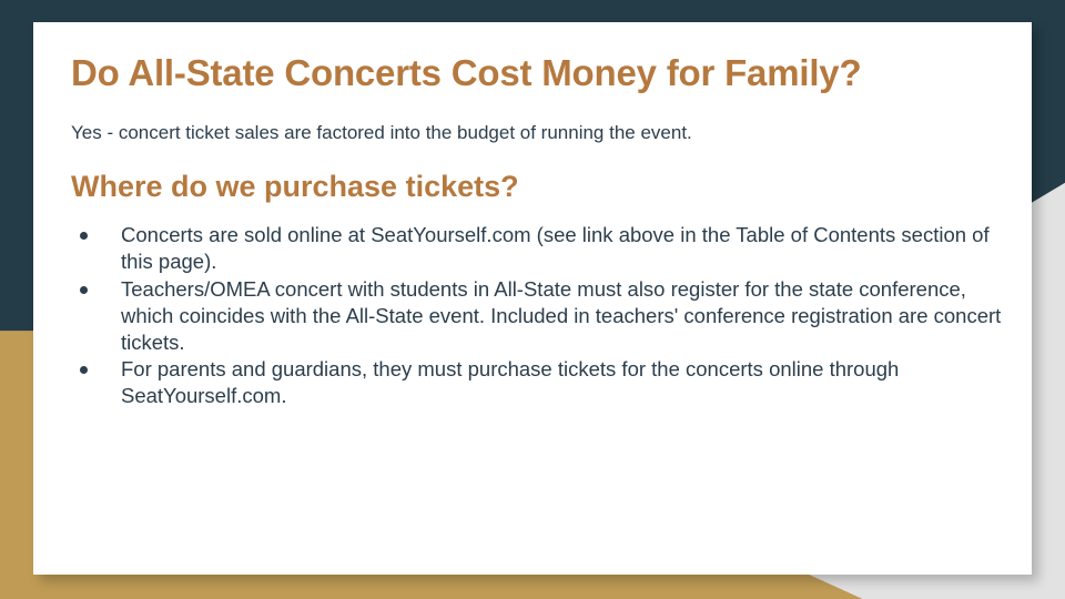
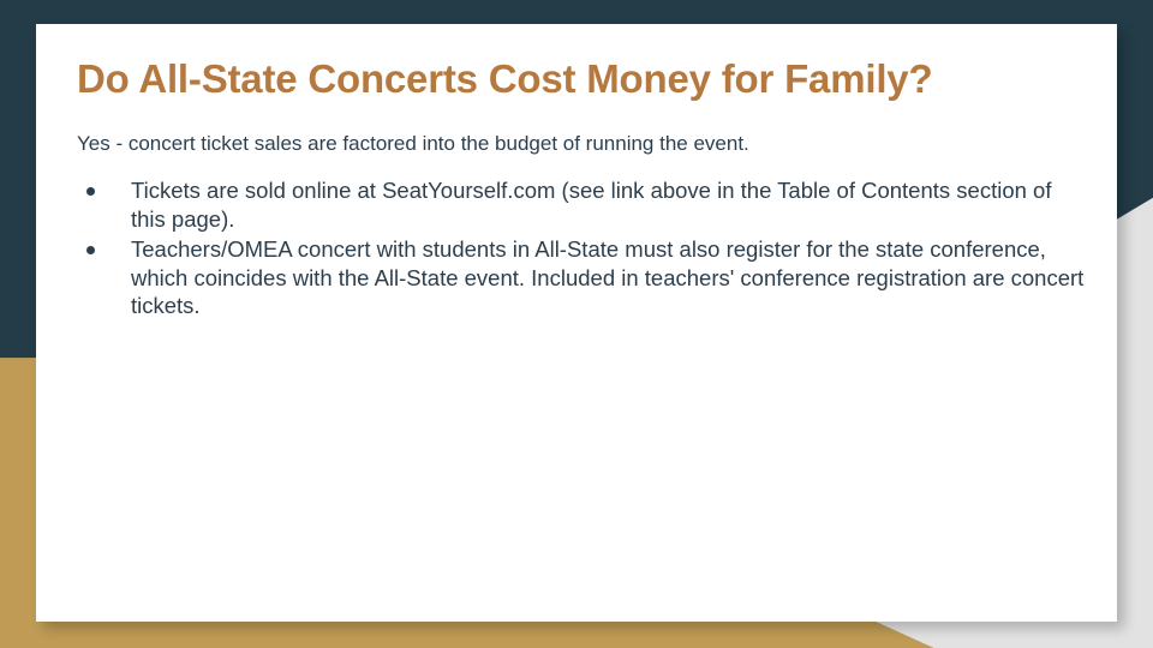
  Do All-State Concerts Cost Money for Family?
  Yes - concert ticket sales are factored into the budget of running the event.
- Where do we purchase tickets?
- Concerts are sold online at SeatYourself.com (see link above in the Table of Contents section of this page).
+ Tickets are sold online at SeatYourself.com (see link above in the Table of Contents section of this page).
  Teachers/OMEA concert with students in All-State must also register for the state conference, which coincides with the All-State event. Included in teachers' conference registration are concert tickets.
- For parents and guardians, they must purchase tickets for the concerts online through SeatYourself.com.
